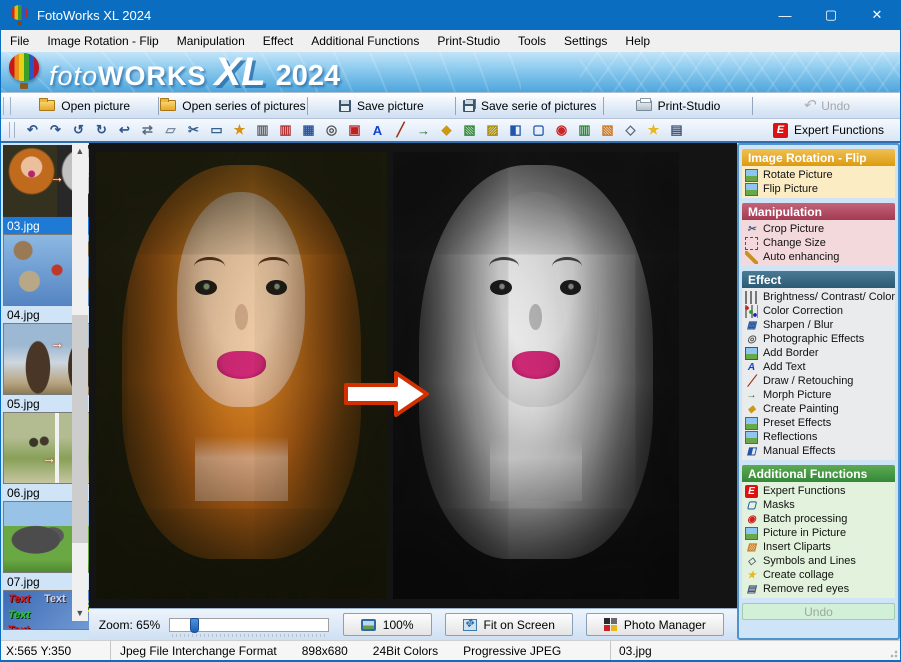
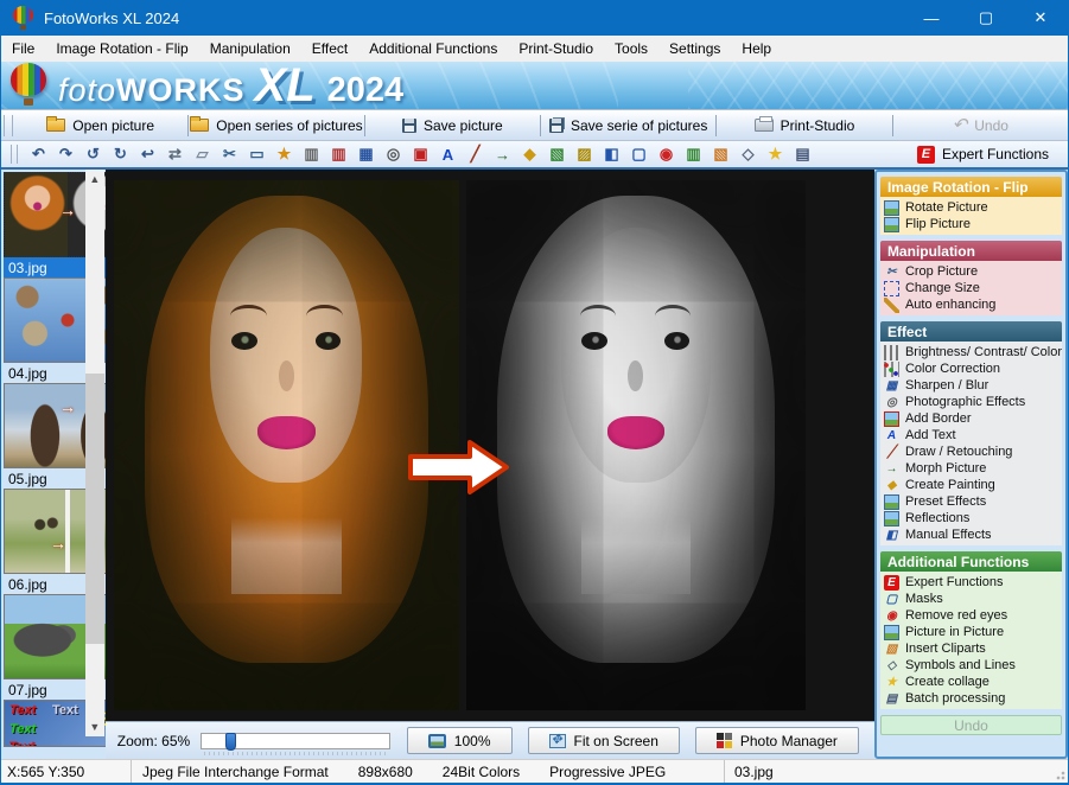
  FotoWorks XL 2024
  —
  ▢
  ✕
  File
  Image Rotation - Flip
  Manipulation
  Effect
  Additional Functions
  Print-Studio
  Tools
  Settings
  Help
  foto
  WORKS
  XL
  2024
  Open picture
  Open series of pictures
  Save picture
  Save serie of pictures
  Print-Studio
  ↶
  Undo
  E
  Expert Functions
  →
  03.jpg
  04.jpg
  →
  05.jpg
  →
  06.jpg
  07.jpg
  Text
  Text
  Text
  ▲
  ▼
  Zoom: 65%
  100%
  Fit on Screen
  Photo Manager
  Image Rotation - Flip
  Rotate Picture
  Flip Picture
  Manipulation
  Crop Picture
  Change Size
  Auto enhancing
  Effect
  Brightness/ Contrast/ Color
  Color Correction
  Sharpen / Blur
  Photographic Effects
  Add Border
  Add Text
  Draw / Retouching
  Morph Picture
  Create Painting
  Preset Effects
  Reflections
  Manual Effects
  Additional Functions
  Expert Functions
  Masks
- Batch processing
+ Remove red eyes
  Picture in Picture
  Insert Cliparts
  Symbols and Lines
  Create collage
- Remove red eyes
+ Batch processing
  Undo
  X:565 Y:350
  Jpeg File Interchange Format
  898x680
  24Bit Colors
  Progressive JPEG
  03.jpg
